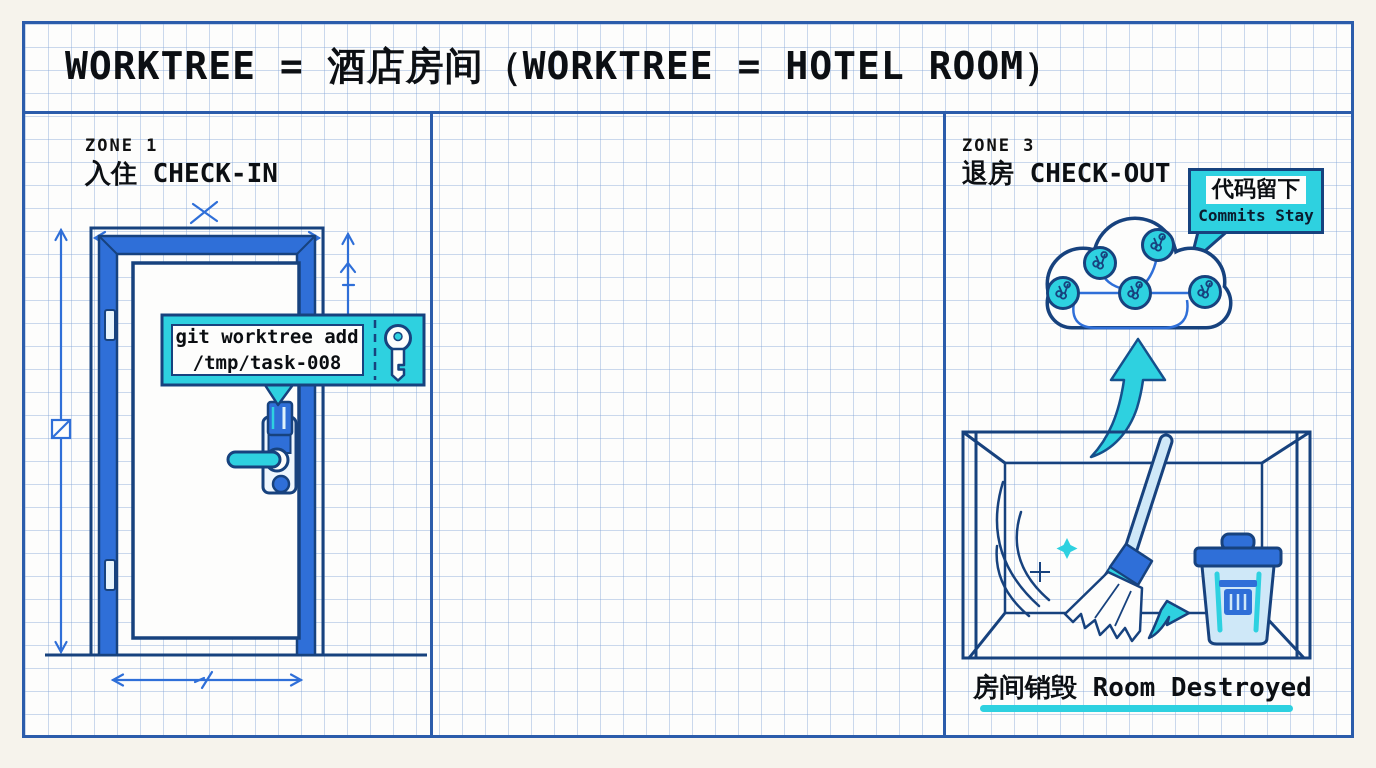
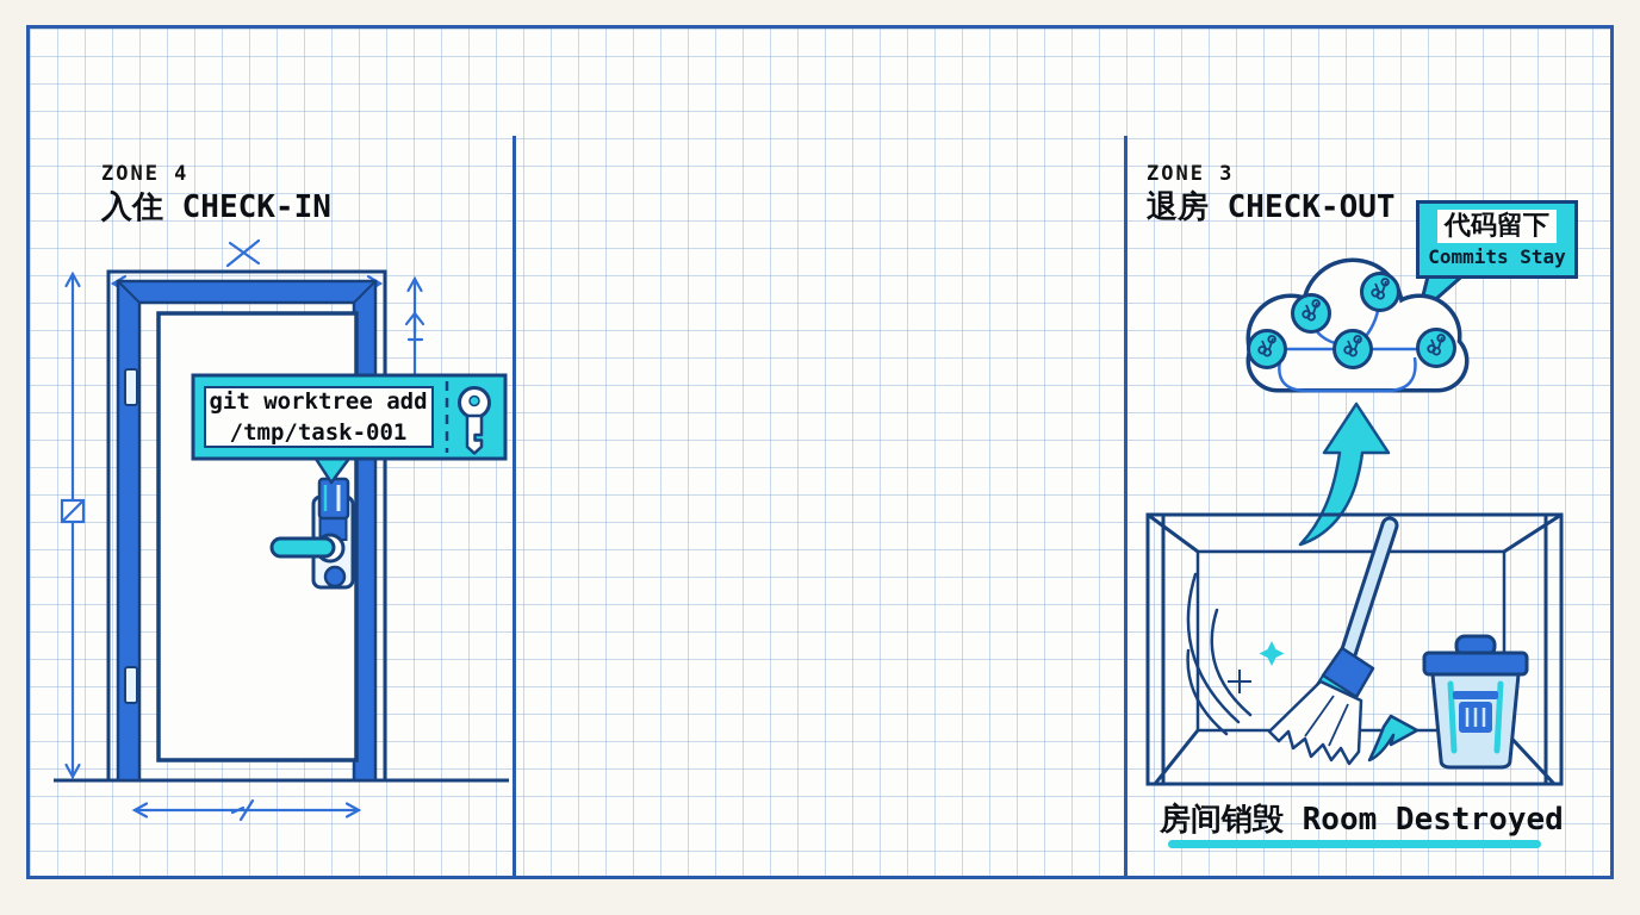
- WORKTREE = 酒店房间（WORKTREE = HOTEL ROOM）
- ZONE 1
+ ZONE 4
  入住 CHECK-IN
  git worktree add
- /tmp/task-008
+ /tmp/task-001
  ZONE 3
  退房 CHECK-OUT
  代码留下
  Commits Stay
  房间销毁 Room Destroyed
